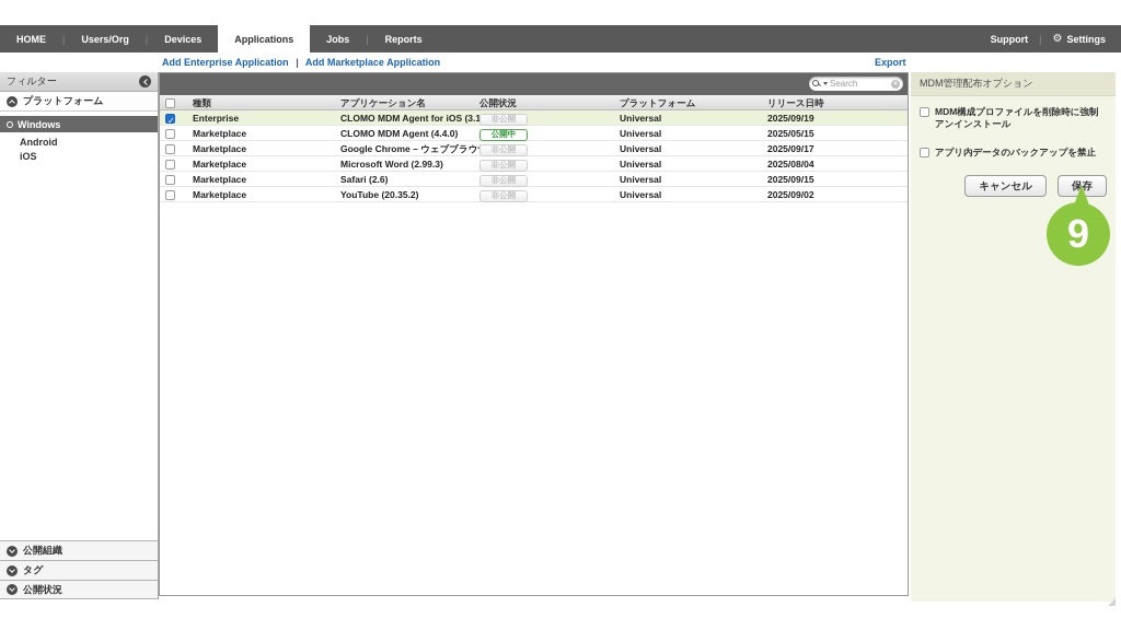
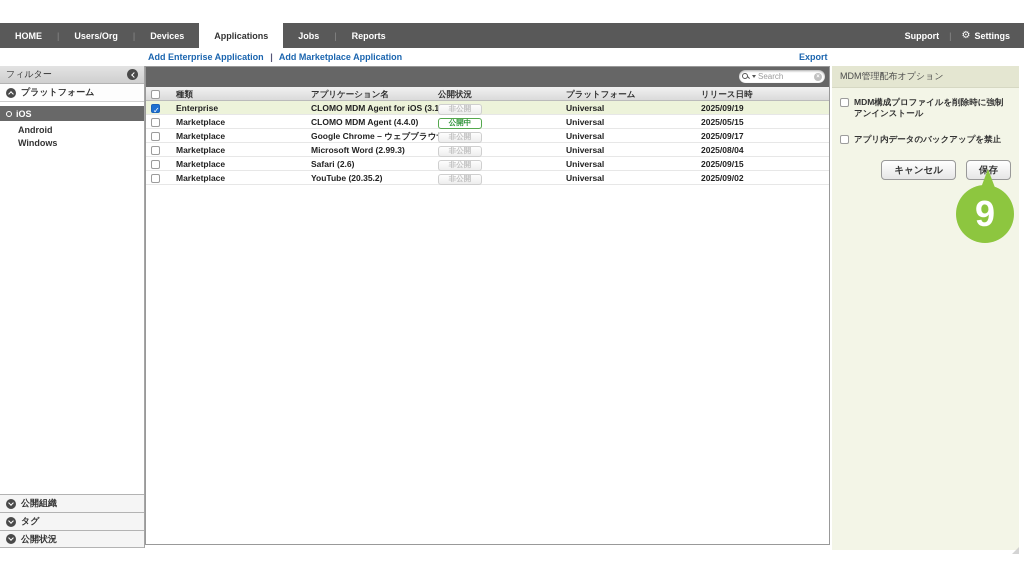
  HOME
  |
  Users/Org
  Devices
  Applications
  Jobs
  |
  Reports
  Support
  |
  ⚙
  Settings
  Add Enterprise Application | Add Marketplace Application
  Export
  フィルター
  プラットフォーム
- Windows
+ iOS
  Android
- iOS
+ Windows
  公開組織
  タグ
  公開状況
  Search
  種類
  アプリケーション名
  公開状況
  プラットフォーム
  リリース日時
  Enterprise
  CLOMO MDM Agent for iOS (3.1
  非公開
  Universal
  2025/09/19
  Marketplace
  CLOMO MDM Agent (4.4.0)
  公開中
  Universal
  2025/05/15
  Marketplace
  Google Chrome – ウェブブラウ
  非公開
  Universal
  2025/09/17
  Marketplace
  Microsoft Word (2.99.3)
  非公開
  Universal
  2025/08/04
  Marketplace
  Safari (2.6)
  非公開
  Universal
  2025/09/15
  Marketplace
  YouTube (20.35.2)
  非公開
  Universal
  2025/09/02
  MDM管理配布オプション
  MDM構成プロファイルを削除時に強制アンインストール
  アプリ内データのバックアップを禁止
  キャンセル
  保存
  9
